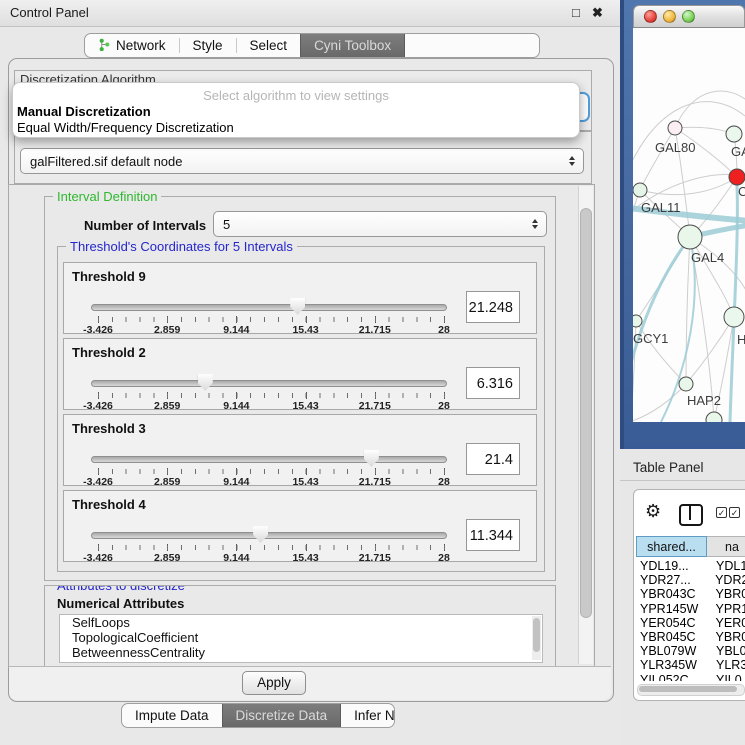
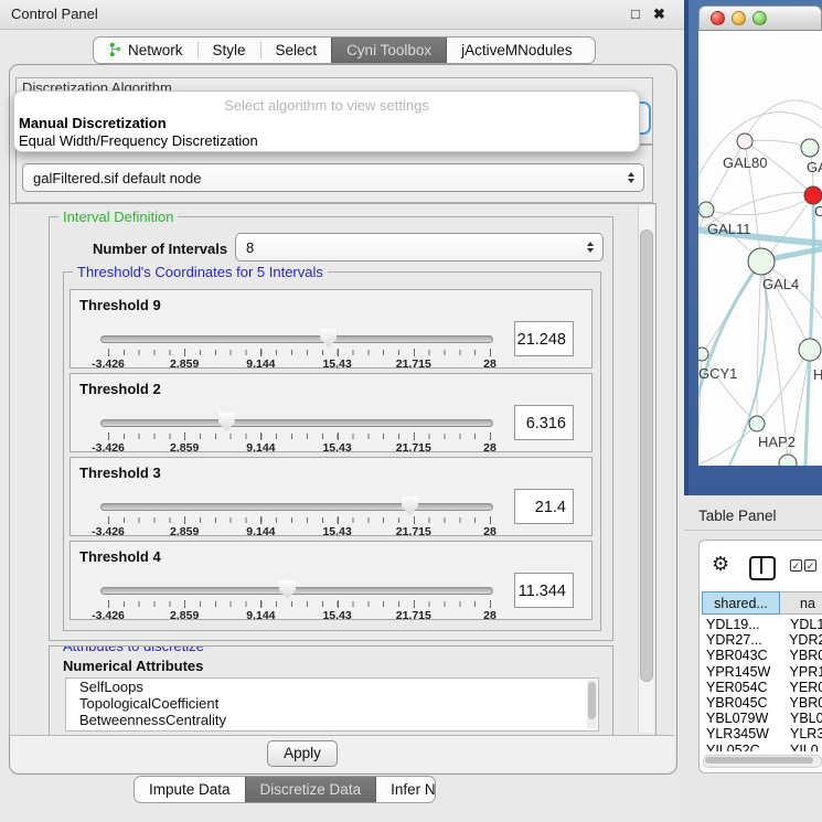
  Control Panel
  □
  ✖
  Network
  Style
  Select
  Cyni Toolbox
+ jActiveMNodules
  Discretization Algorithm
  Select algorithm to view settings
  Manual Discretization
  Equal Width/Frequency Discretization
  galFiltered.sif default node
  Interval Definition
  Number of Intervals
- 5
+ 8
  Threshold's Coordinates for 5 Intervals
  Threshold 9
  -3.426
  2.859
  9.144
  15.43
  21.715
  28
  21.248
  Threshold 2
  -3.426
  2.859
  9.144
  15.43
  21.715
  28
  6.316
  Threshold 3
  -3.426
  2.859
  9.144
  15.43
  21.715
  28
  21.4
  Threshold 4
  -3.426
  2.859
  9.144
  15.43
  21.715
  28
  11.344
  Attributes to discretize
  Numerical Attributes
  SelfLoops
  TopologicalCoefficient
  BetweennessCentrality
  Apply
  Impute Data
  Discretize Data
  GAL80
  C
  GAL11
  GAL4
  GCY1
  H
  HAP2
  Table Panel
  ⚙
  ✓
  ✓
  shared...
  na
  YDL19...
  YDL1
  YDR27...
  YDR
  YBR043C
  YBR
  YPR145W
  YPR
  YER054C
  YER
  YBR045C
  YBR
  YBL079W
  YBL0
  YLR345W
  YLR3
  YIL052C
  YIL0
